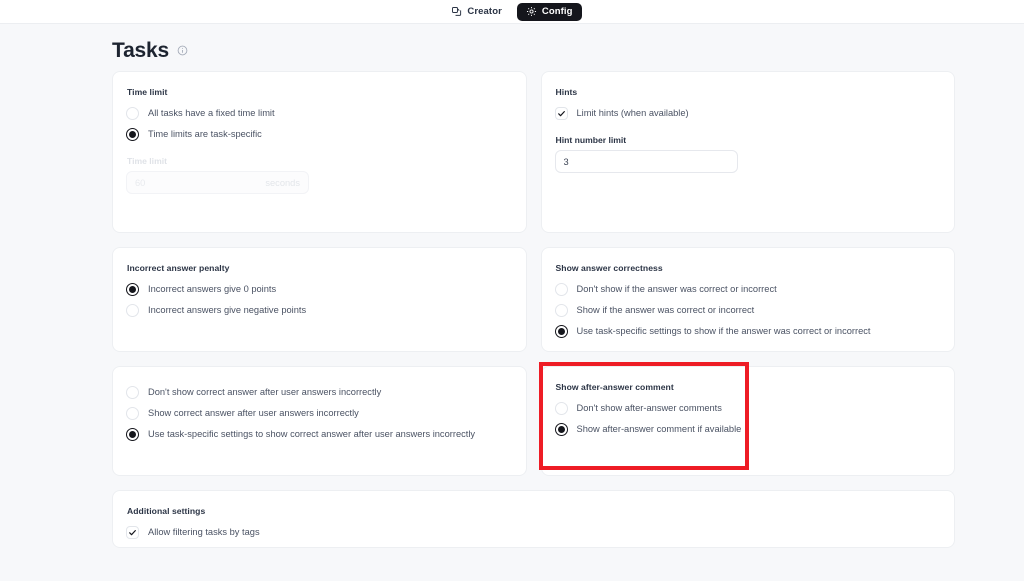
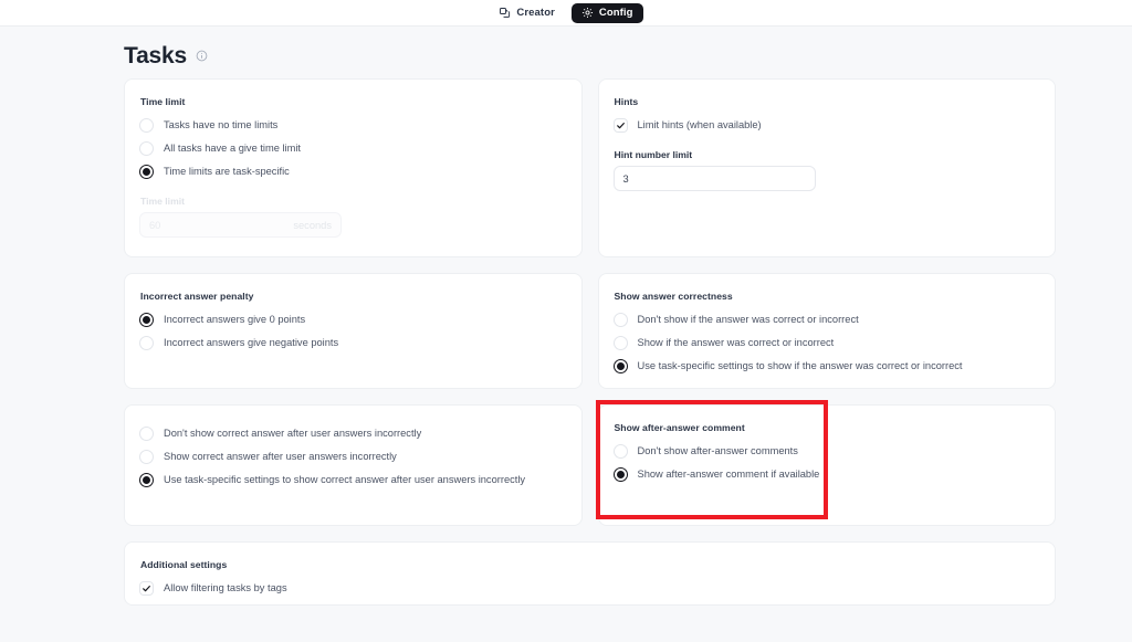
  Creator
  Config
  Tasks
  Time limit
+ Tasks have no time limits
- All tasks have a fixed time limit
+ All tasks have a give time limit
  Time limits are task-specific
  Time limit
  Hints
  Limit hints (when available)
  Hint number limit
  3
  Incorrect answer penalty
  Incorrect answers give 0 points
  Incorrect answers give negative points
  Show answer correctness
  Don't show if the answer was correct or incorrect
  Show if the answer was correct or incorrect
  Use task-specific settings to show if the answer was correct or incorrect
  Don't show correct answer after user answers incorrectly
  Show correct answer after user answers incorrectly
  Use task-specific settings to show correct answer after user answers incorrectly
  Show after-answer comment
  Don't show after-answer comments
  Show after-answer comment if available
  Additional settings
  Allow filtering tasks by tags
